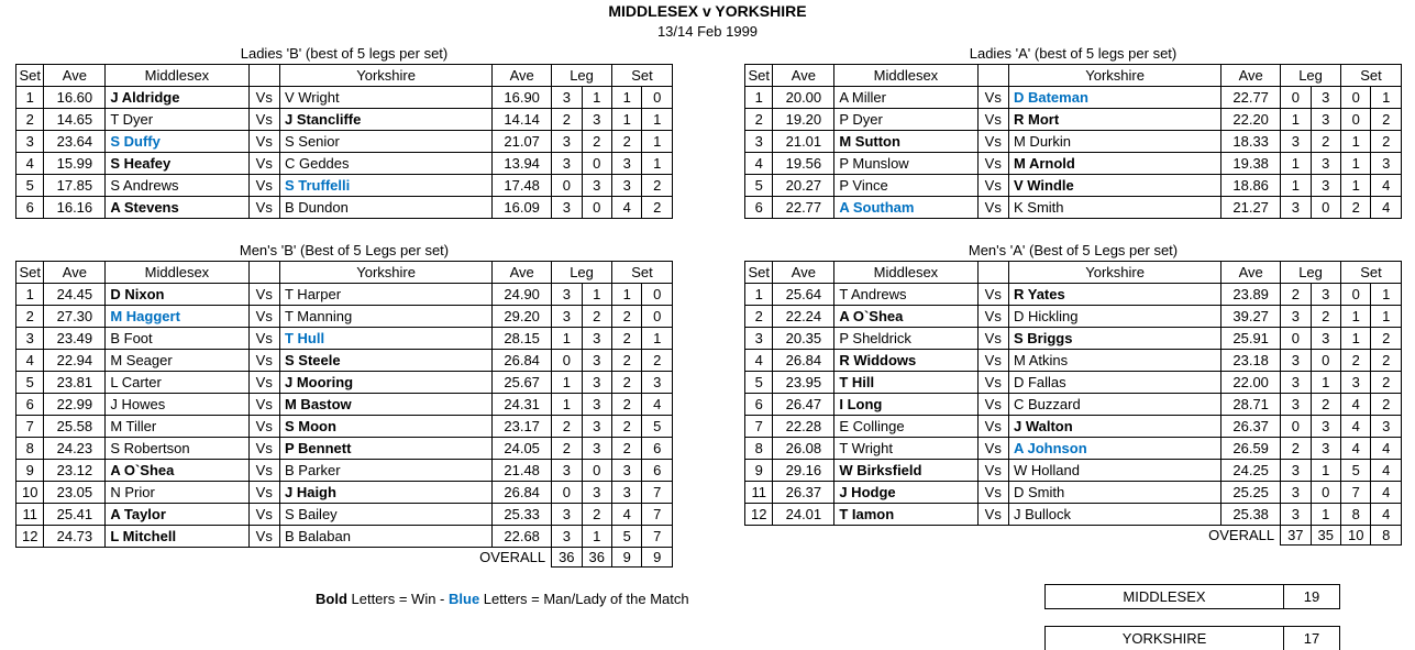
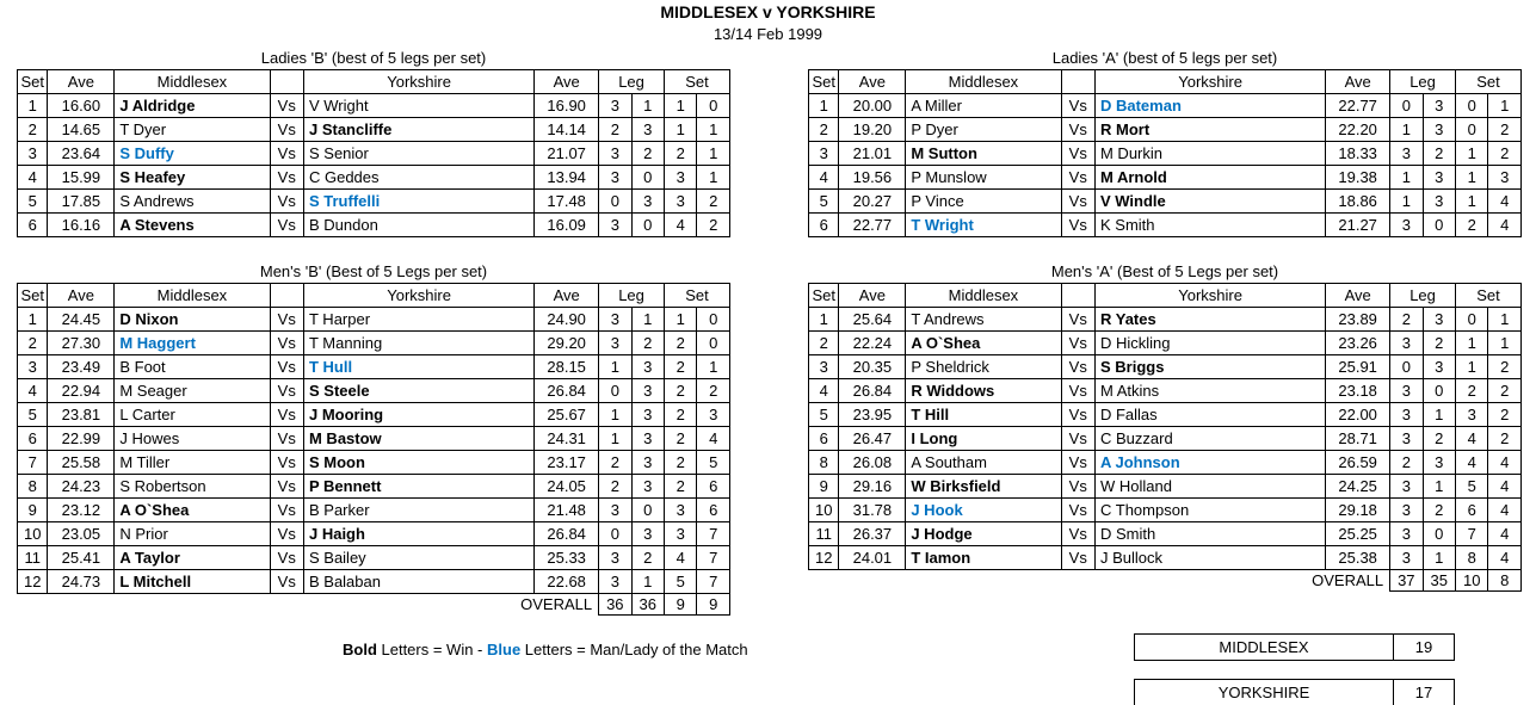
  MIDDLESEX v YORKSHIRE
  13/14 Feb 1999
  Ladies 'B' (best of 5 legs per set)
  Set	Ave	Middlesex		Yorkshire	Ave	Leg	Set
  1	16.60	J Aldridge	Vs	V Wright	16.90	3	1	1	0
  2	14.65	T Dyer	Vs	J Stancliffe	14.14	2	3	1	1
  3	23.64	S Duffy	Vs	S Senior	21.07	3	2	2	1
  4	15.99	S Heafey	Vs	C Geddes	13.94	3	0	3	1
  5	17.85	S Andrews	Vs	S Truffelli	17.48	0	3	3	2
  6	16.16	A Stevens	Vs	B Dundon	16.09	3	0	4	2
  Ladies 'A' (best of 5 legs per set)
  Set	Ave	Middlesex		Yorkshire	Ave	Leg	Set
  1	20.00	A Miller	Vs	D Bateman	22.77	0	3	0	1
  2	19.20	P Dyer	Vs	R Mort	22.20	1	3	0	2
  3	21.01	M Sutton	Vs	M Durkin	18.33	3	2	1	2
  4	19.56	P Munslow	Vs	M Arnold	19.38	1	3	1	3
  5	20.27	P Vince	Vs	V Windle	18.86	1	3	1	4
- 6	22.77	A Southam	Vs	K Smith	21.27	3	0	2	4
+ 6	22.77	T Wright	Vs	K Smith	21.27	3	0	2	4
  Men's 'B' (Best of 5 Legs per set)
  Set	Ave	Middlesex		Yorkshire	Ave	Leg	Set
  1	24.45	D Nixon	Vs	T Harper	24.90	3	1	1	0
  2	27.30	M Haggert	Vs	T Manning	29.20	3	2	2	0
  3	23.49	B Foot	Vs	T Hull	28.15	1	3	2	1
  4	22.94	M Seager	Vs	S Steele	26.84	0	3	2	2
  5	23.81	L Carter	Vs	J Mooring	25.67	1	3	2	3
  6	22.99	J Howes	Vs	M Bastow	24.31	1	3	2	4
  7	25.58	M Tiller	Vs	S Moon	23.17	2	3	2	5
  8	24.23	S Robertson	Vs	P Bennett	24.05	2	3	2	6
  9	23.12	A O`Shea	Vs	B Parker	21.48	3	0	3	6
  10	23.05	N Prior	Vs	J Haigh	26.84	0	3	3	7
  11	25.41	A Taylor	Vs	S Bailey	25.33	3	2	4	7
  12	24.73	L Mitchell	Vs	B Balaban	22.68	3	1	5	7
  OVERALL	36	36	9	9
  Men's 'A' (Best of 5 Legs per set)
  Set	Ave	Middlesex		Yorkshire	Ave	Leg	Set
  1	25.64	T Andrews	Vs	R Yates	23.89	2	3	0	1
- 2	22.24	A O`Shea	Vs	D Hickling	39.27	3	2	1	1
+ 2	22.24	A O`Shea	Vs	D Hickling	23.26	3	2	1	1
  3	20.35	P Sheldrick	Vs	S Briggs	25.91	0	3	1	2
  4	26.84	R Widdows	Vs	M Atkins	23.18	3	0	2	2
  5	23.95	T Hill	Vs	D Fallas	22.00	3	1	3	2
  6	26.47	I Long	Vs	C Buzzard	28.71	3	2	4	2
- 7	22.28	E Collinge	Vs	J Walton	26.37	0	3	4	3
- 8	26.08	T Wright	Vs	A Johnson	26.59	2	3	4	4
+ 8	26.08	A Southam	Vs	A Johnson	26.59	2	3	4	4
  9	29.16	W Birksfield	Vs	W Holland	24.25	3	1	5	4
+ 10	31.78	J Hook	Vs	C Thompson	29.18	3	2	6	4
  11	26.37	J Hodge	Vs	D Smith	25.25	3	0	7	4
  12	24.01	T Iamon	Vs	J Bullock	25.38	3	1	8	4
  OVERALL	37	35	10	8
  Bold Letters = Win - Blue Letters = Man/Lady of the Match
  MIDDLESEX	19
  YORKSHIRE	17
